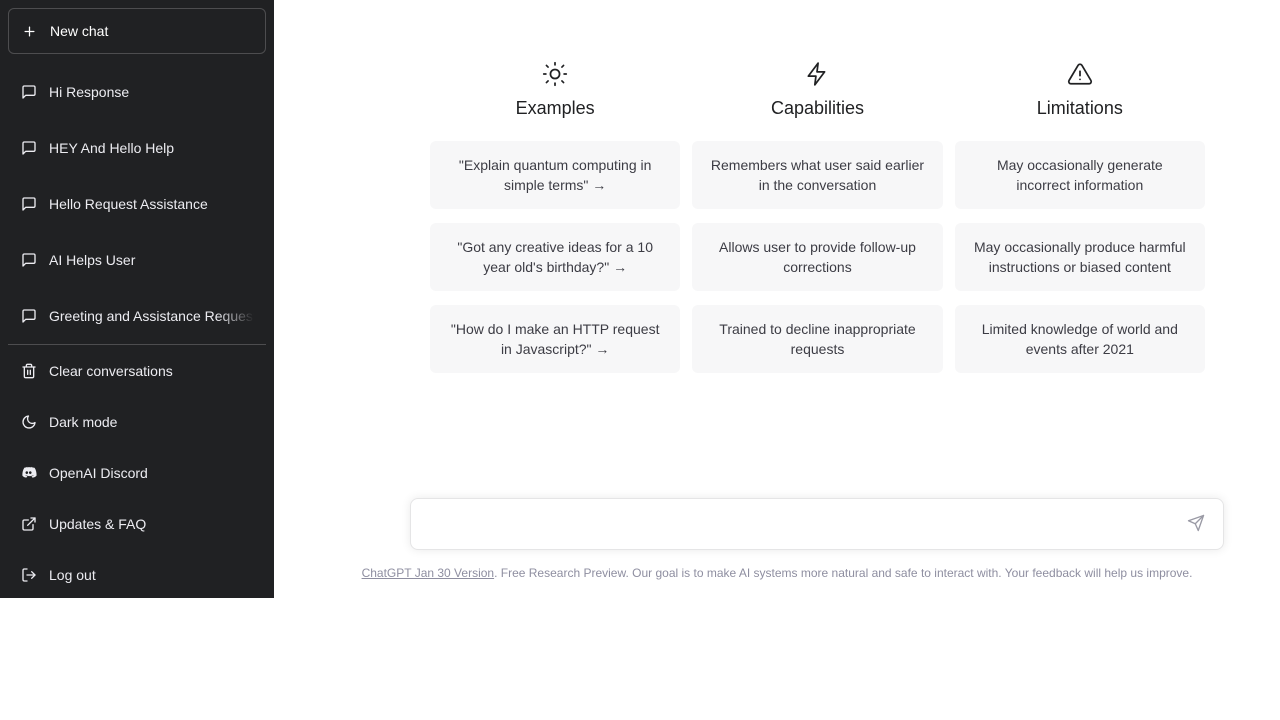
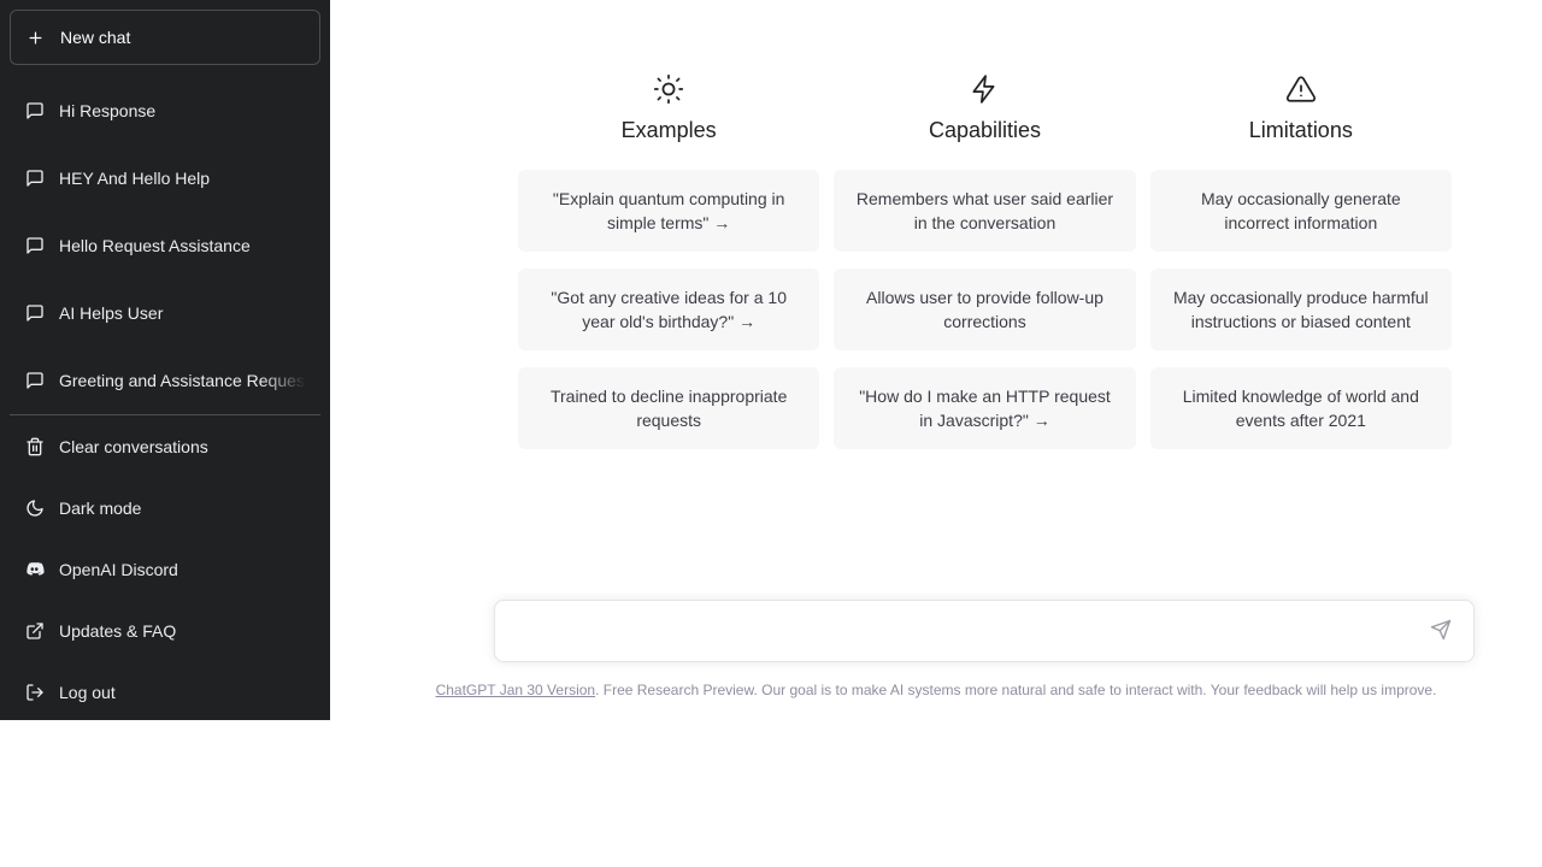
  New chat
  Hi Response
  HEY And Hello Help
  Hello Request Assistance
  AI Helps User
  Greeting and Assistance Reques
  Clear conversations
  Dark mode
  OpenAI Discord
  Updates & FAQ
  Log out
  Examples
  "Explain quantum computing in simple terms" →
  "Got any creative ideas for a 10 year old's birthday?" →
- "How do I make an HTTP request in Javascript?" →
+ Trained to decline inappropriate requests
  Capabilities
  Remembers what user said earlier in the conversation
  Allows user to provide follow-up corrections
- Trained to decline inappropriate requests
+ "How do I make an HTTP request in Javascript?" →
  Limitations
  May occasionally generate incorrect information
  May occasionally produce harmful instructions or biased content
  Limited knowledge of world and events after 2021
  ChatGPT Jan 30 Version. Free Research Preview. Our goal is to make AI systems more natural and safe to interact with. Your feedback will help us improve.
